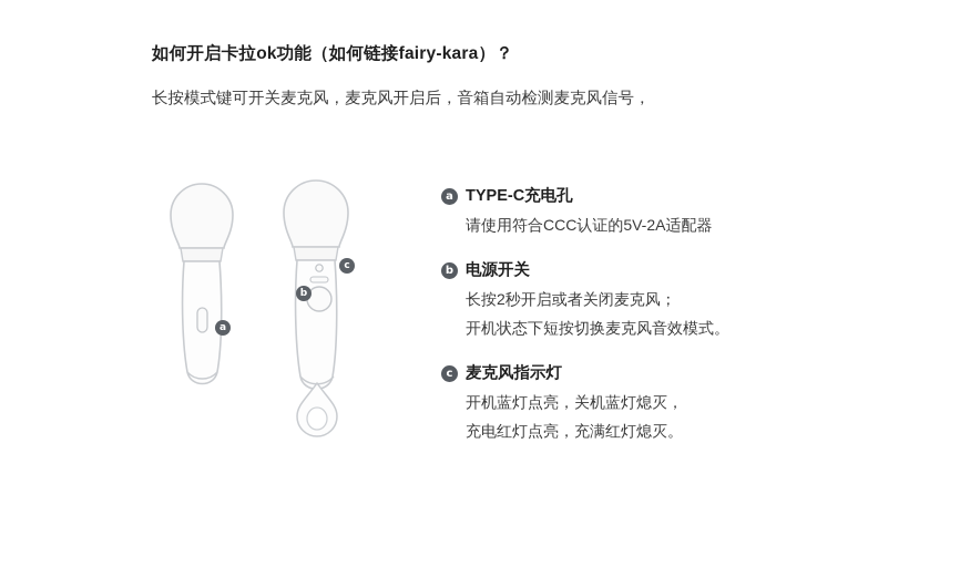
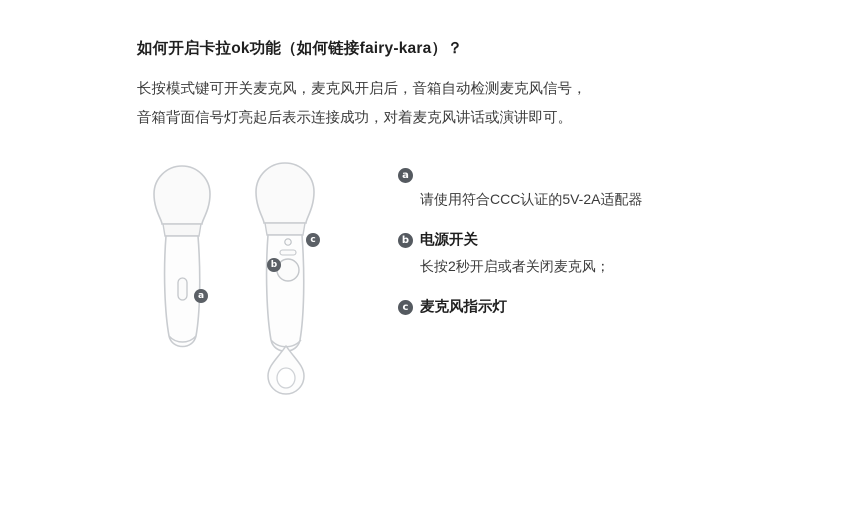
  如何开启卡拉ok功能（如何链接fairy-kara）？
  长按模式键可开关麦克风，麦克风开启后，音箱自动检测麦克风信号，
+ 音箱背面信号灯亮起后表示连接成功，对着麦克风讲话或演讲即可。
  a
  b
  c
  a
- TYPE-C充电孔
  请使用符合CCC认证的5V-2A适配器
  b
  电源开关
  长按2秒开启或者关闭麦克风；
- 开机状态下短按切换麦克风音效模式。
  c
  麦克风指示灯
- 开机蓝灯点亮，关机蓝灯熄灭，
- 充电红灯点亮，充满红灯熄灭。
